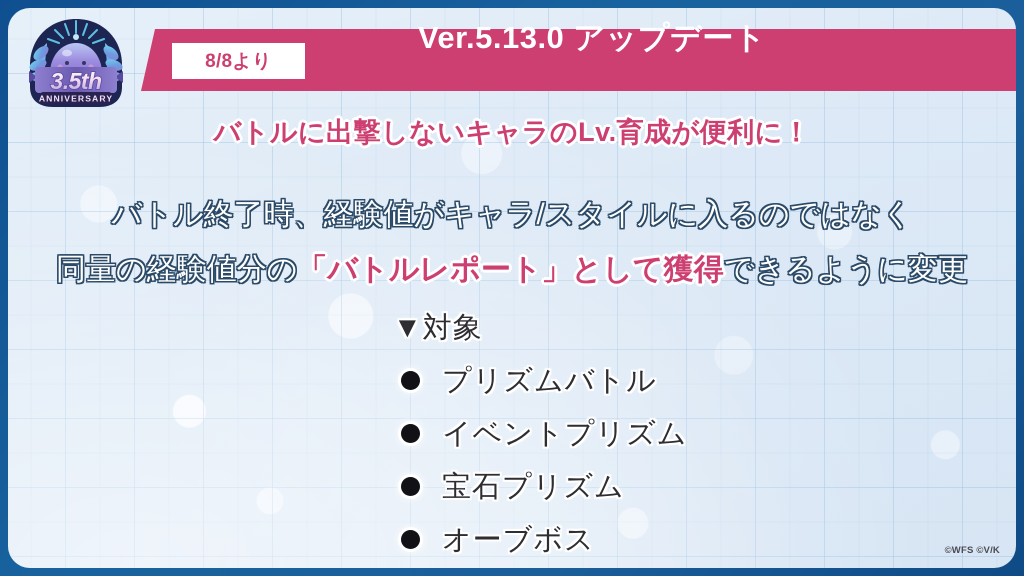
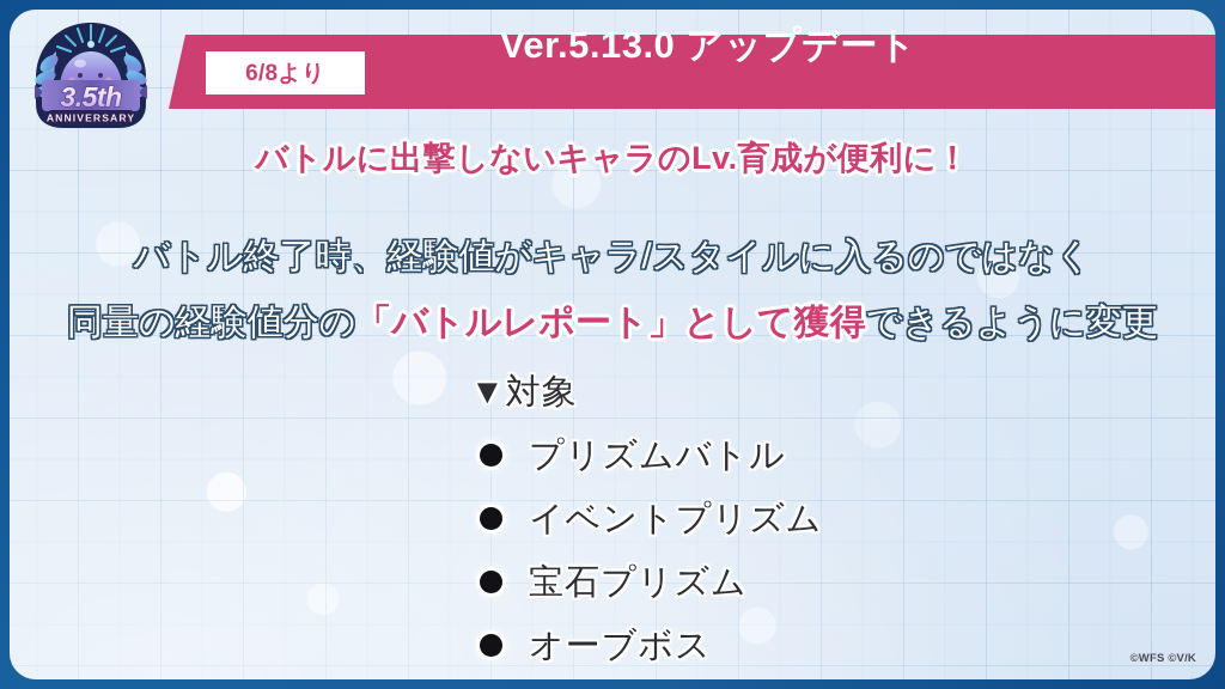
  Ver.5.13.0 アップデート
- 8/8より
+ 6/8より
  3.5th
  ANNIVERSARY
  バトルに出撃しないキャラのLv.育成が便利に！
  バトル終了時、経験値がキャラ/スタイルに入るのではなく
  同量の経験値分の「バトルレポート」として獲得できるように変更
  ▼対象
  プリズムバトル
  イベントプリズム
  宝石プリズム
  オーブボス
  ©WFS ©V/K
